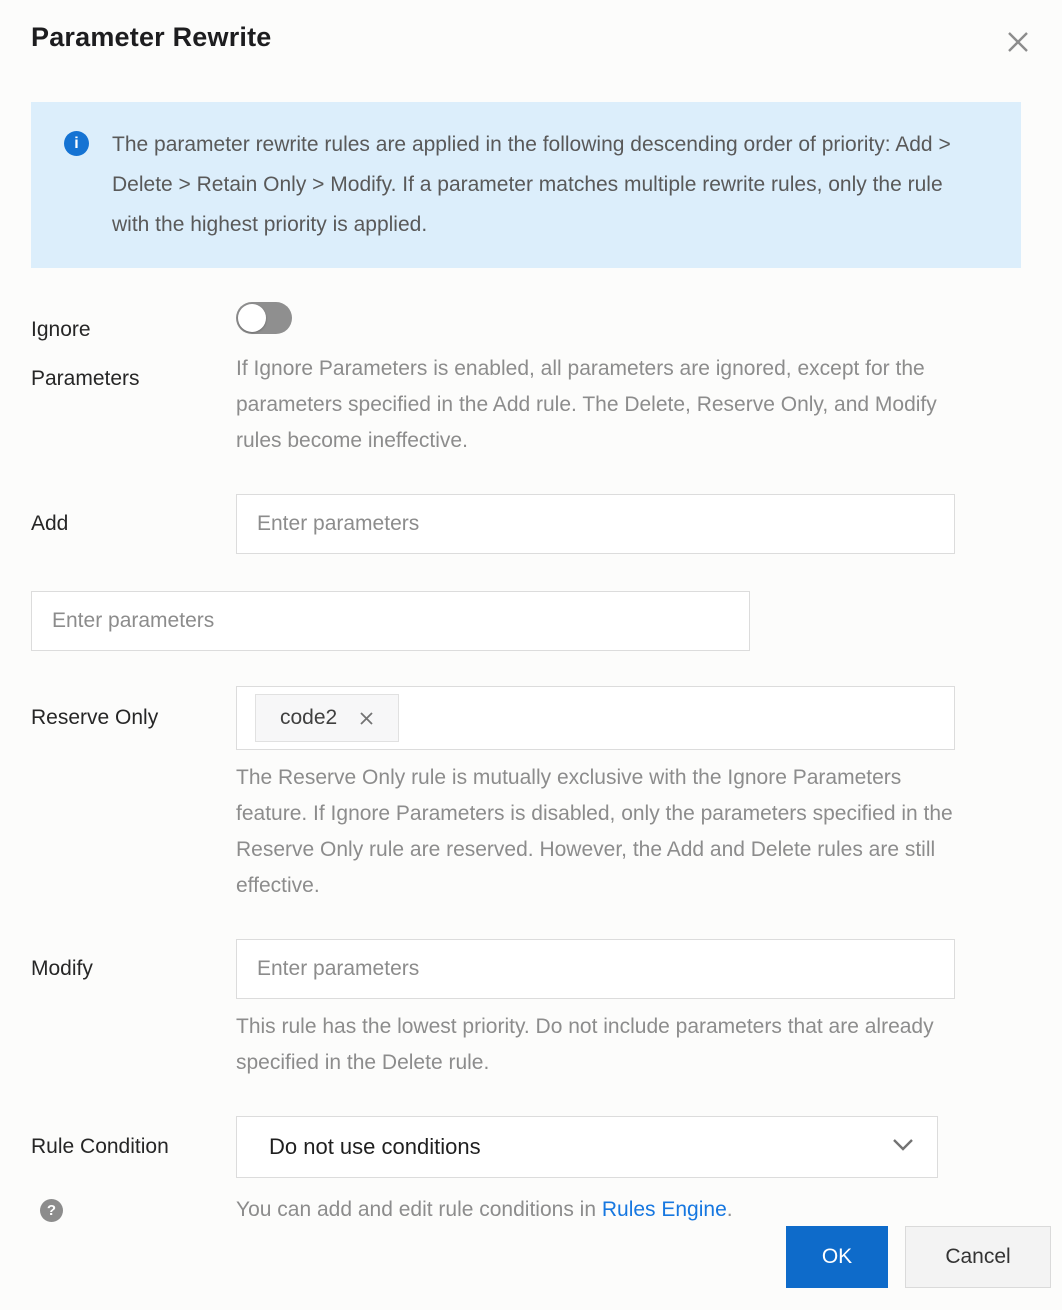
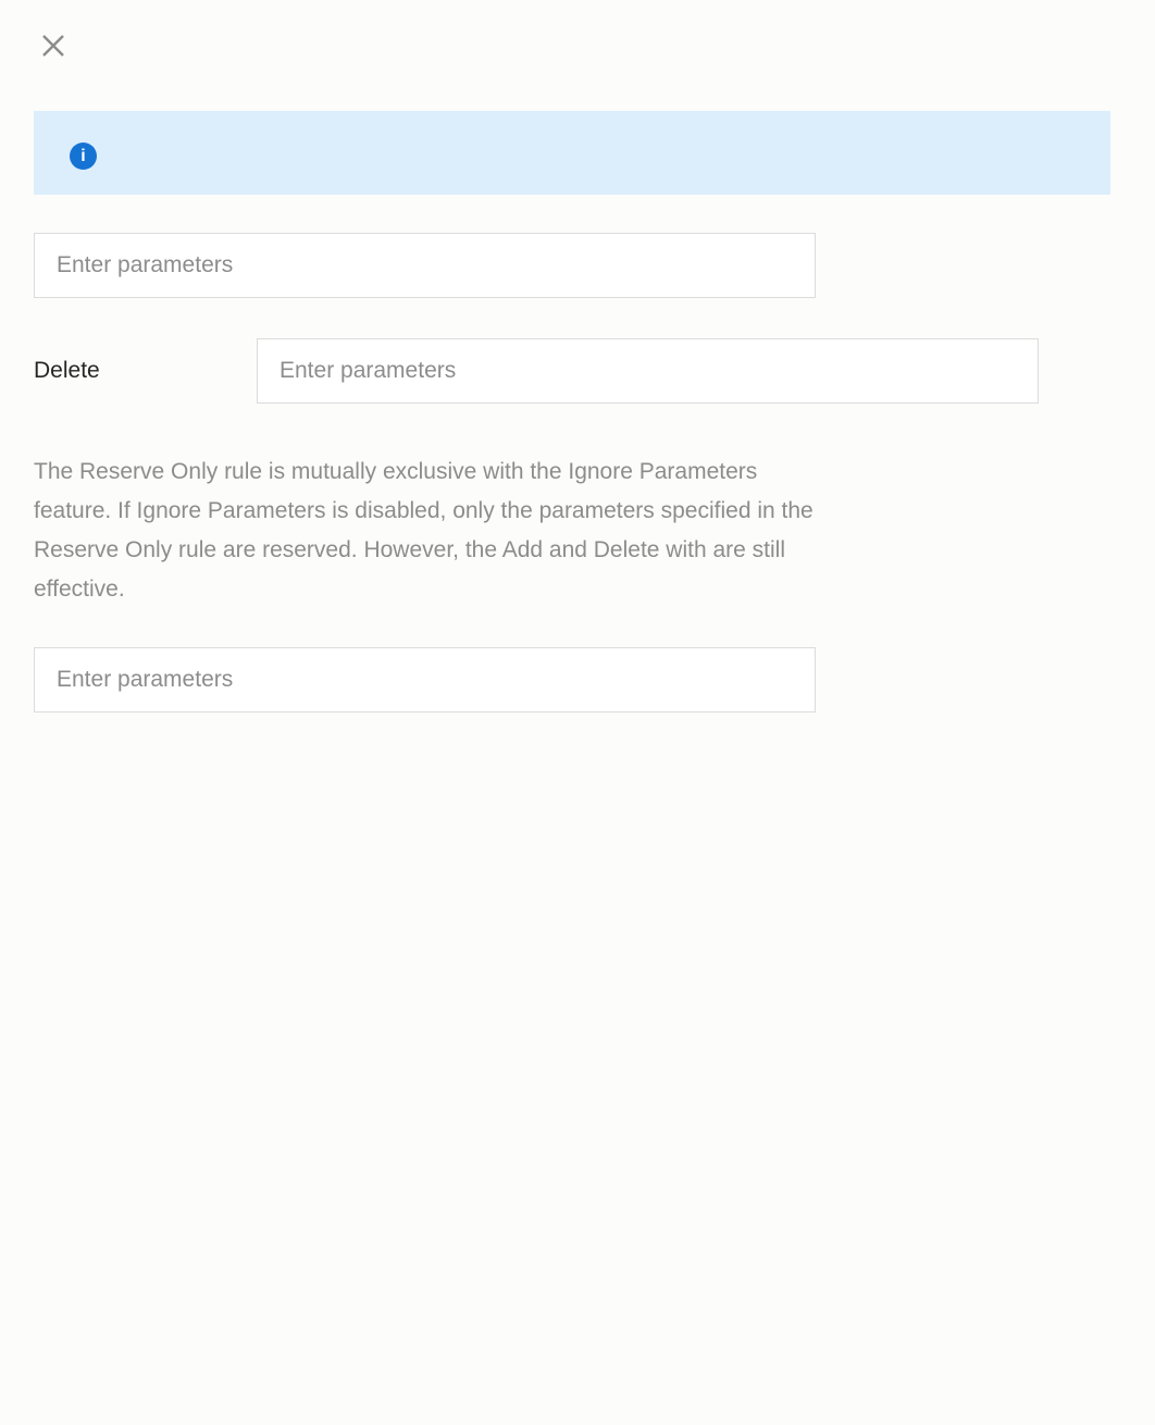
- Parameter Rewrite
  i
- The parameter rewrite rules are applied in the following descending order of priority: Add > Delete > Retain Only > Modify. If a parameter matches multiple rewrite rules, only the rule with the highest priority is applied.
- Ignore Parameters
- If Ignore Parameters is enabled, all parameters are ignored, except for the parameters specified in the Add rule. The Delete, Reserve Only, and Modify rules become ineffective.
- Add
  Enter parameters
+ Delete
  Enter parameters
- Reserve Only
- code2
- The Reserve Only rule is mutually exclusive with the Ignore Parameters feature. If Ignore Parameters is disabled, only the parameters specified in the Reserve Only rule are reserved. However, the Add and Delete rules are still effective.
+ The Reserve Only rule is mutually exclusive with the Ignore Parameters feature. If Ignore Parameters is disabled, only the parameters specified in the Reserve Only rule are reserved. However, the Add and Delete with are still effective.
- Modify
  Enter parameters
- This rule has the lowest priority. Do not include parameters that are already specified in the Delete rule.
- Rule Condition
- Do not use conditions
- ?
- You can add and edit rule conditions in Rules Engine.
- OK
- Cancel
